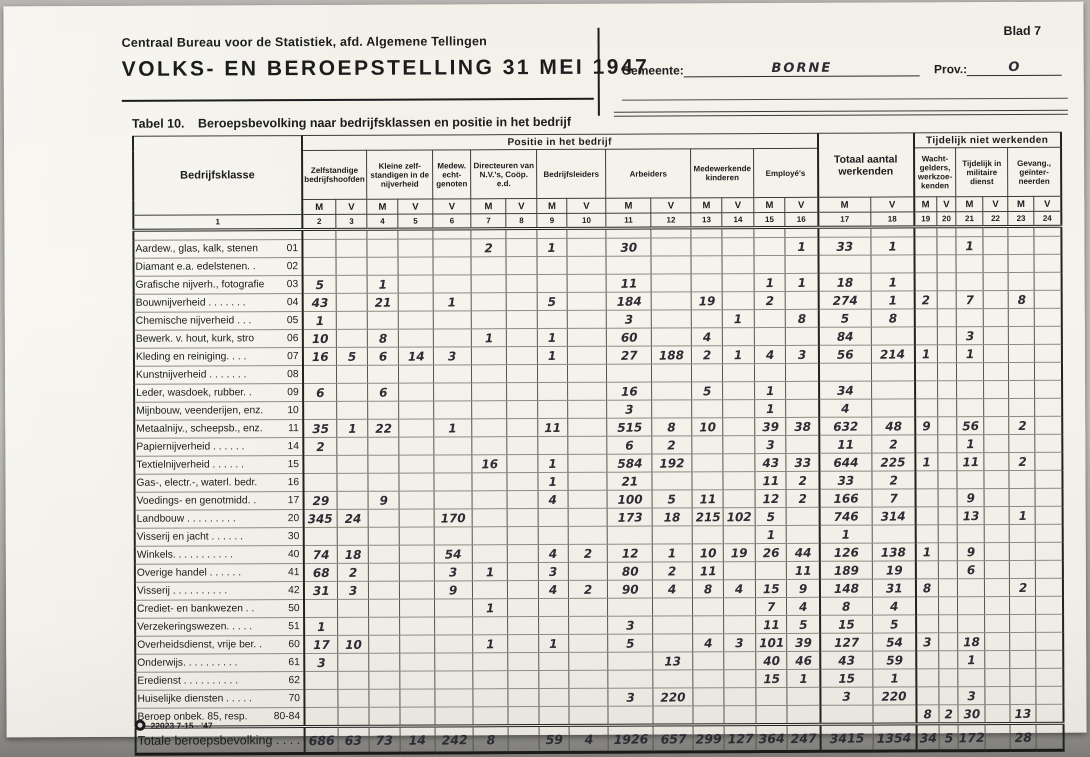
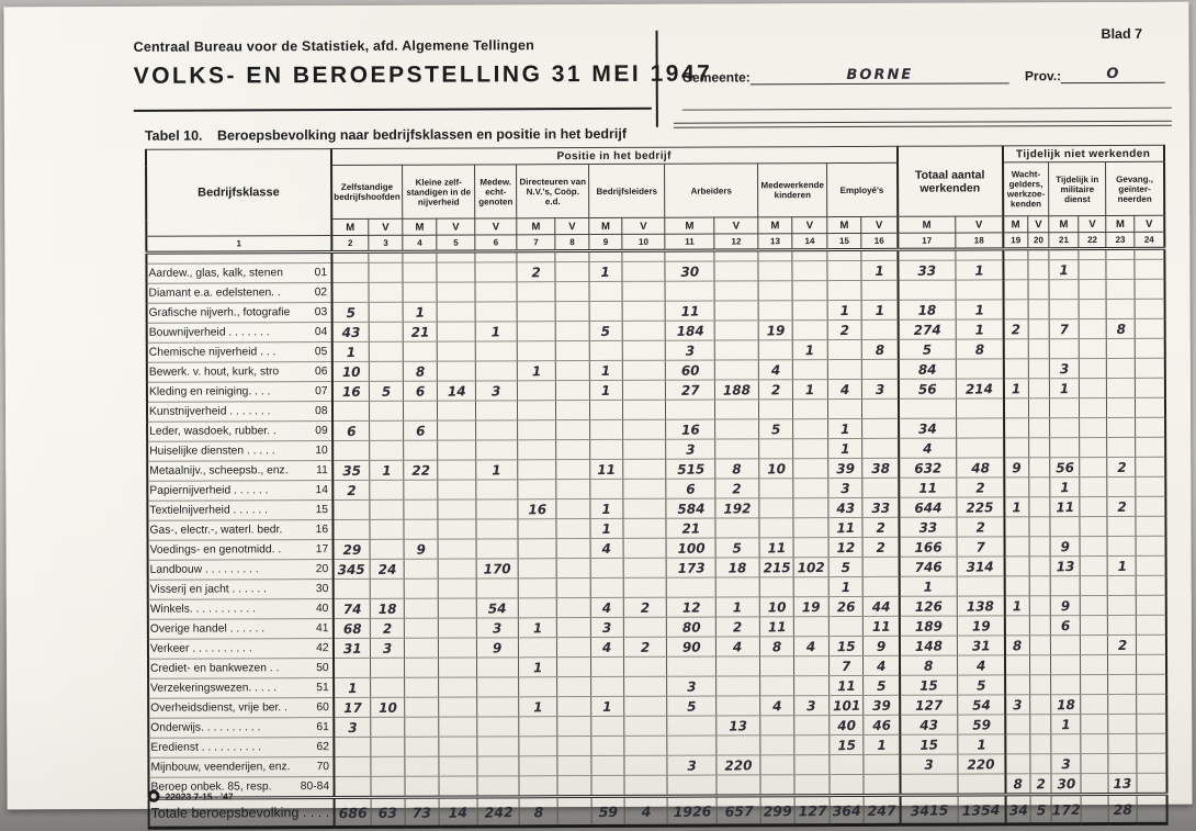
  Centraal Bureau voor de Statistiek, afd. Algemene Tellingen
  VOLKS- EN BEROEPSTELLING 31 MEI947
  Blad 7
  Gemeente:
  BORNE
  Prov.:
  O
  Tabel 10. Beroepsbevolking naar bedrijfsklassen en positie in het bedrijf
  Bedrijfsklasse	Positie in het bedrijf	Totaal aantal werkenden	Tijdelijk niet werkenden
  Zelfstandige bedrijfs­hoofden	Kleine zelf­standigen in de nijverheid	Medew. echt­genoten	Directeuren van N.V.'s, Coöp. e.d.	Bedrijfs­leiders	Arbeiders	Mede­werkende kinderen	Employé's	Wacht­gelders, werkzoe­kenden	Tijdelijk in militaire dienst	Gevang., geïnter­neerden
  M	V	M	V	V	M	V	M	V	M	V	M	V	M	V	M	V	M	V	M	V	M	V
  1	2	3	4	5	6	7	8	9	10	11	12	13	14	15	16	17	18	19	20	21	22	23	24
  Aardew., glas, kalk, stenen 01						2		1		30					1	33	1			1
  Diamant e.a. edelstenen. . 02
  Grafische nijverh., fotografie 03	5		1							11				1	1	18	1
  Bouwnijverheid . . . . . . . 04	43		21		1			5		184		19		2		274	1	2		7		8
  Chemische nijverheid . . . 05	1									3			1		8	5	8
  Bewerk. v. hout, kurk, stro 06	10		8			1		1		60		4				84				3
  Kleding en reiniging. . . . 07	16	5	6	14	3			1		27	188	2	1	4	3	56	214	1		1
  Kunstnijverheid . . . . . . . 08
  Leder, wasdoek, rubber. . 09	6		6							16		5		1		34
- Mijnbouw, veenderijen, enz. 10										3				1		4
+ Huiselijke diensten . . . . . 10										3				1		4
  Metaalnijv., scheepsb., enz. 11	35	1	22		1			11		515	8	10		39	38	632	48	9		56		2
  Papiernijverheid . . . . . . 14	2									6	2			3		11	2			1
  Textielnijverheid . . . . . . 15						16		1		584	192			43	33	644	225	1		11		2
  Gas-, electr.-, waterl. bedr. 16								1		21				11	2	33	2
  Voedings- en genotmidd. . 17	29		9					4		100	5	11		12	2	166	7			9
  Landbouw . . . . . . . . . 20	345	24			170					173	18	215	102	5		746	314			13		1
  Visserij en jacht . . . . . . 30														1		1
  Winkels. . . . . . . . . . . 40	74	18			54			4	2	12	1	10	19	26	44	126	138	1		9
  Overige handel . . . . . . 41	68	2			3	1		3		80	2	11			11	189	19			6
- Visserij . . . . . . . . . . 42	31	3			9			4	2	90	4	8	4	15	9	148	31	8				2
+ Verkeer . . . . . . . . . . 42	31	3			9			4	2	90	4	8	4	15	9	148	31	8				2
  Crediet- en bankwezen . . 50						1								7	4	8	4
  Verzekeringswezen. . . . . 51	1									3				11	5	15	5
  Overheidsdienst, vrije ber. . 60	17	10				1		1		5		4	3	101	39	127	54	3		18
  Onderwijs. . . . . . . . . . 61	3										13			40	46	43	59			1
  Eredienst . . . . . . . . . . 62														15	1	15	1
- Huiselijke diensten . . . . . 70										3	220					3	220			3
+ Mijnbouw, veenderijen, enz. 70										3	220					3	220			3
  Beroep onbek. 85, resp. 80-84																		8	2	30		13
  Totale beroepsbevolking . . . .	686	63	73	14	242	8		59	4	1926	657	299	127	364	247	3415	1354	34	5	172		28
  22023 7-15 - '47
